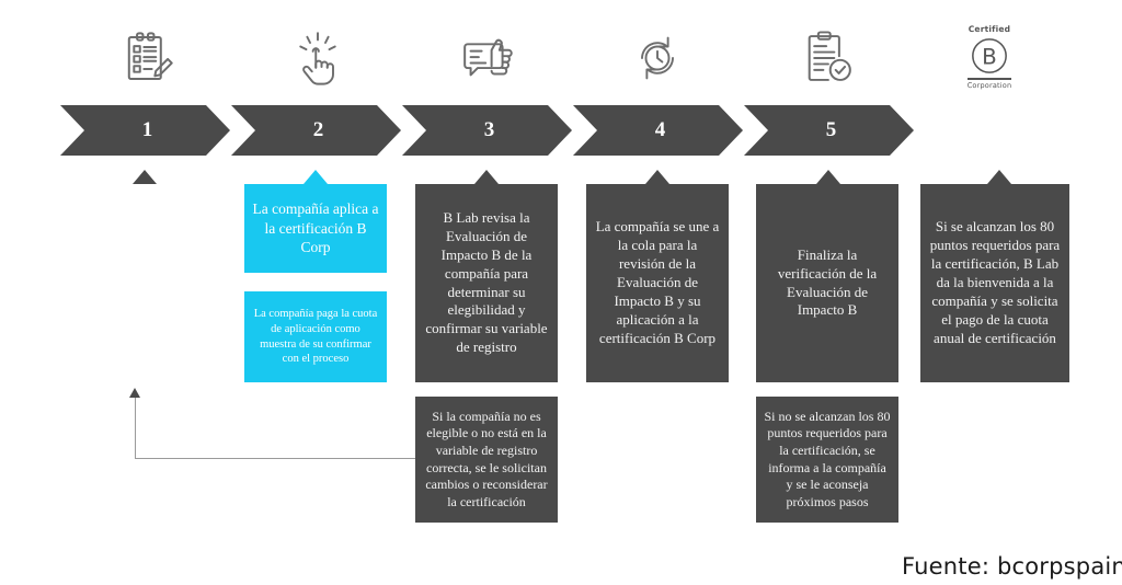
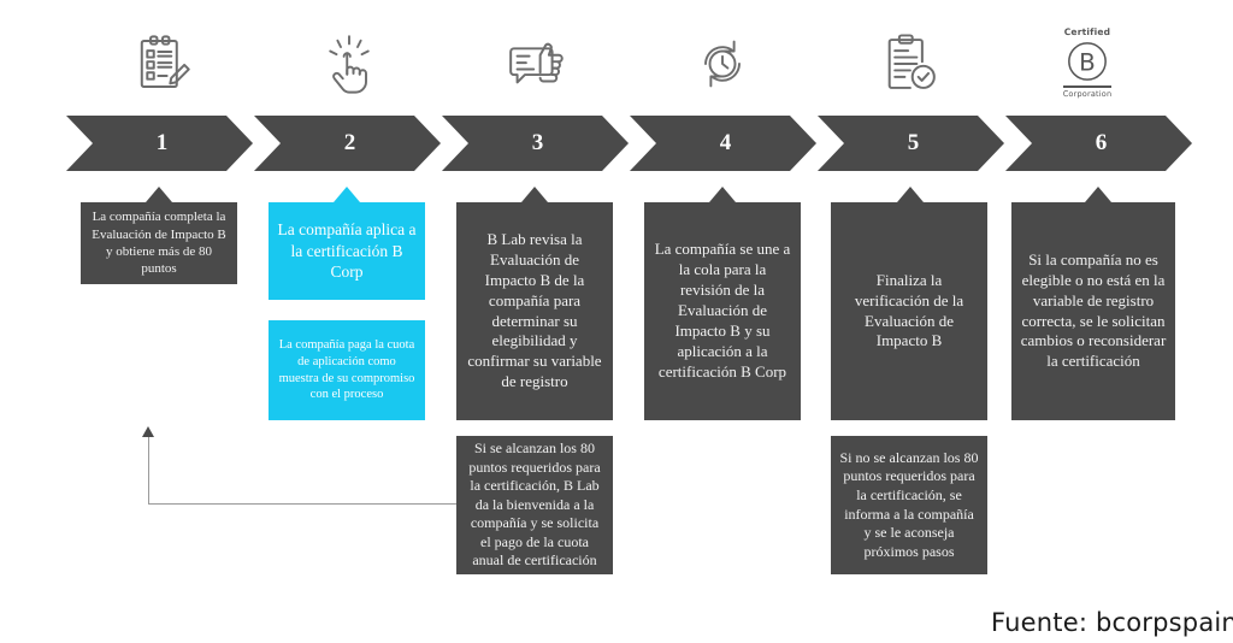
  Certified
  B
  Corporation
  1
  2
  3
  4
  5
+ 6
+ La compañía completa la Evaluación de Impacto B y obtiene más de 80 puntos
  La compañía aplica a la certificación B Corp
- La compañía paga la cuota de aplicación como muestra de su confirmar con el proceso
+ La compañía paga la cuota de aplicación como muestra de su compromiso con el proceso
  B Lab revisa la Evaluación de Impacto B de la compañía para determinar su elegibilidad y confirmar su variable de registro
- Si la compañía no es elegible o no está en la variable de registro correcta, se le solicitan cambios o reconsiderar la certificación
+ Si se alcanzan los 80 puntos requeridos para la certificación, B Lab da la bienvenida a la compañía y se solicita el pago de la cuota anual de certificación
  La compañía se une a la cola para la revisión de la Evaluación de Impacto B y su aplicación a la certificación B Corp
  Finaliza la verificación de la Evaluación de Impacto B
  Si no se alcanzan los 80 puntos requeridos para la certificación, se informa a la compañía y se le aconseja próximos pasos
- Si se alcanzan los 80 puntos requeridos para la certificación, B Lab da la bienvenida a la compañía y se solicita el pago de la cuota anual de certificación
+ Si la compañía no es elegible o no está en la variable de registro correcta, se le solicitan cambios o reconsiderar la certificación
  Fuente: bcorpspain
